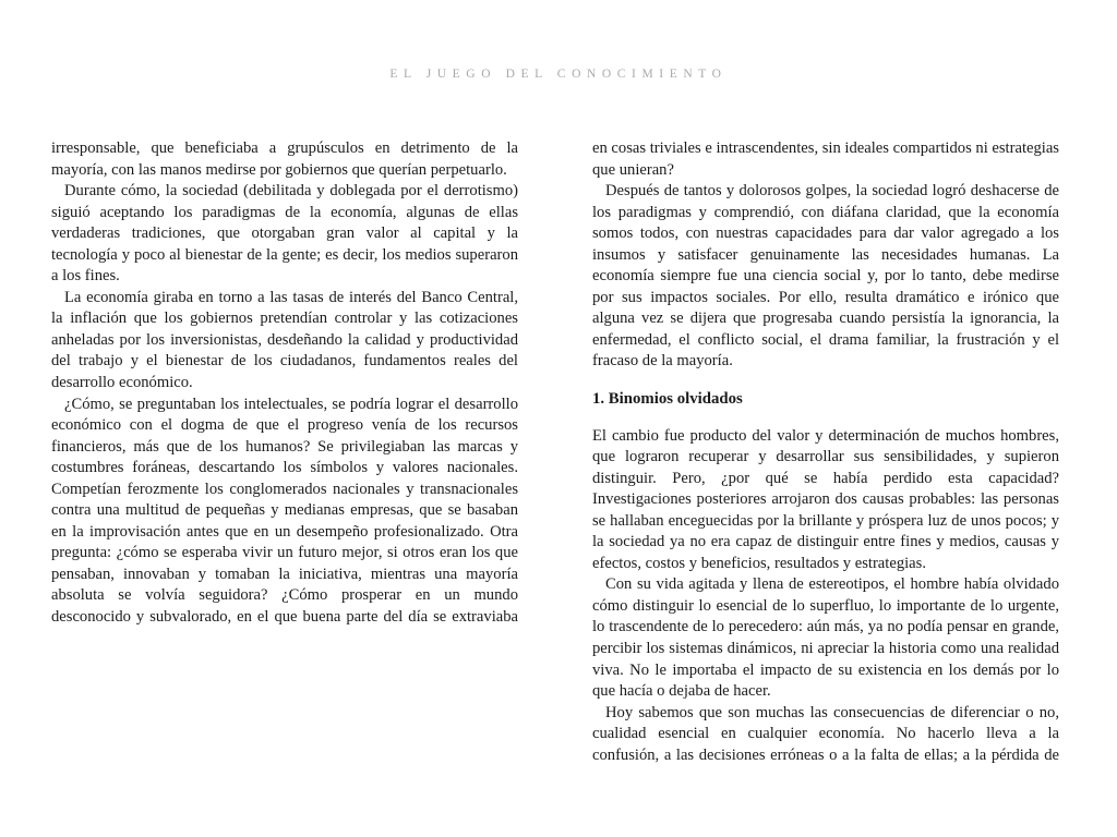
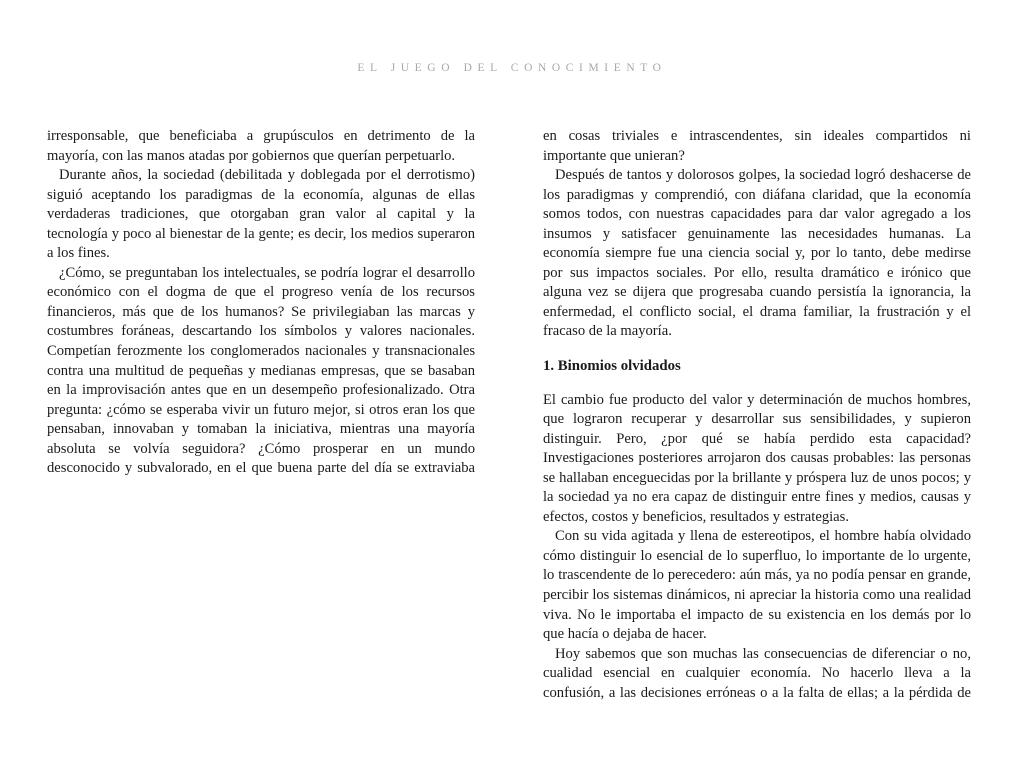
  EL JUEGO DEL CONOCIMIENTO
- irresponsable, que beneficiaba a grupúsculos en detrimento de la mayoría, con las manos medirse por gobiernos que querían perpetuarlo.
+ irresponsable, que beneficiaba a grupúsculos en detrimento de la mayoría, con las manos atadas por gobiernos que querían perpetuarlo.
- Durante cómo, la sociedad (debilitada y doblegada por el derrotismo) siguió aceptando los paradigmas de la economía, algunas de ellas verdaderas tradiciones, que otorgaban gran valor al capital y la tecnología y poco al bienestar de la gente; es decir, los medios superaron a los fines.
+ Durante años, la sociedad (debilitada y doblegada por el derrotismo) siguió aceptando los paradigmas de la economía, algunas de ellas verdaderas tradiciones, que otorgaban gran valor al capital y la tecnología y poco al bienestar de la gente; es decir, los medios superaron a los fines.
- La economía giraba en torno a las tasas de interés del Banco Central, la inflación que los gobiernos pretendían controlar y las cotizaciones anheladas por los inversionistas, desdeñando la calidad y productividad del trabajo y el bienestar de los ciudadanos, fundamentos reales del desarrollo económico.
  ¿Cómo, se preguntaban los intelectuales, se podría lograr el desarrollo económico con el dogma de que el progreso venía de los recursos financieros, más que de los humanos? Se privilegiaban las marcas y costumbres foráneas, descartando los símbolos y valores nacionales. Competían ferozmente los conglomerados nacionales y transnacionales contra una multitud de pequeñas y medianas empresas, que se basaban en la improvisación antes que en un desempeño profesionalizado. Otra pregunta: ¿cómo se esperaba vivir un futuro mejor, si otros eran los que pensaban, innovaban y tomaban la iniciativa, mientras una mayoría absoluta se volvía seguidora? ¿Cómo prosperar en un mundo desconocido y subvalorado, en el que buena parte del día se extraviaba
- en cosas triviales e intrascendentes, sin ideales compartidos ni estrategias que unieran?
+ en cosas triviales e intrascendentes, sin ideales compartidos ni importante que unieran?
  Después de tantos y dolorosos golpes, la sociedad logró deshacerse de los paradigmas y comprendió, con diáfana claridad, que la economía somos todos, con nuestras capacidades para dar valor agregado a los insumos y satisfacer genuinamente las necesidades humanas. La economía siempre fue una ciencia social y, por lo tanto, debe medirse por sus impactos sociales. Por ello, resulta dramático e irónico que alguna vez se dijera que progresaba cuando persistía la ignorancia, la enfermedad, el conflicto social, el drama familiar, la frustración y el fracaso de la mayoría.
  1. Binomios olvidados
  El cambio fue producto del valor y determinación de muchos hombres, que lograron recuperar y desarrollar sus sensibilidades, y supieron distinguir. Pero, ¿por qué se había perdido esta capacidad? Investigaciones posteriores arrojaron dos causas probables: las personas se hallaban enceguecidas por la brillante y próspera luz de unos pocos; y la sociedad ya no era capaz de distinguir entre fines y medios, causas y efectos, costos y beneficios, resultados y estrategias.
  Con su vida agitada y llena de estereotipos, el hombre había olvidado cómo distinguir lo esencial de lo superfluo, lo importante de lo urgente, lo trascendente de lo perecedero: aún más, ya no podía pensar en grande, percibir los sistemas dinámicos, ni apreciar la historia como una realidad viva. No le importaba el impacto de su existencia en los demás por lo que hacía o dejaba de hacer.
  Hoy sabemos que son muchas las consecuencias de diferenciar o no, cualidad esencial en cualquier economía. No hacerlo lleva a la confusión, a las decisiones erróneas o a la falta de ellas; a la pérdida de
